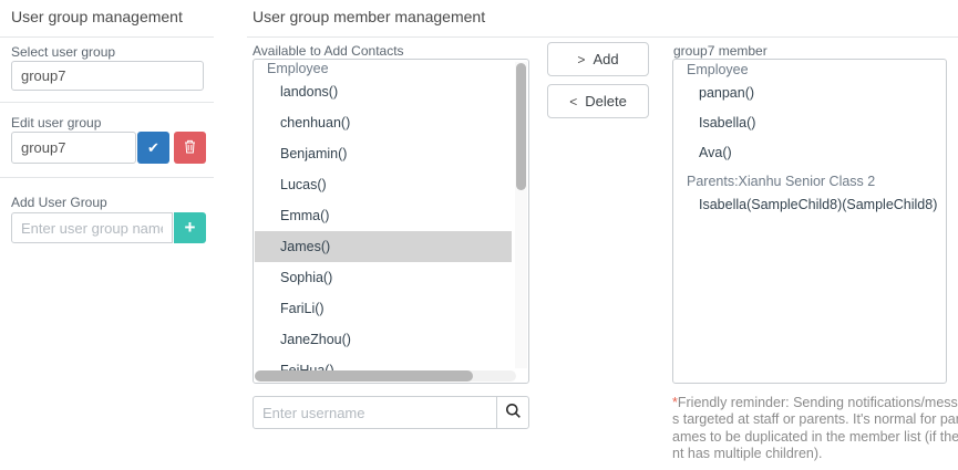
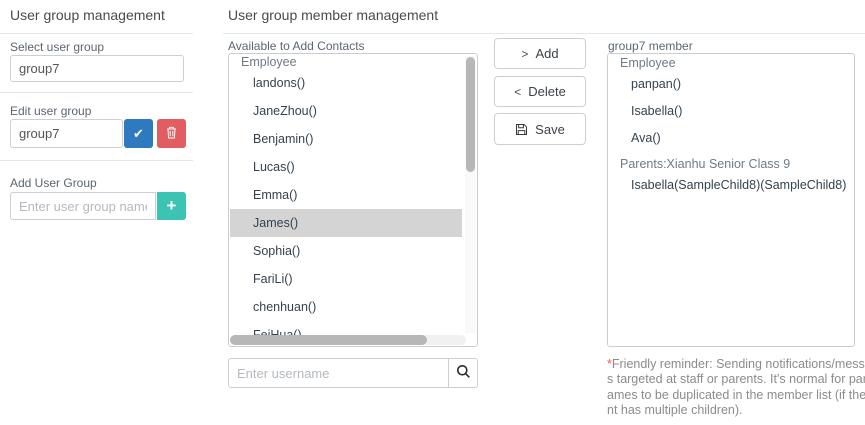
  User group management
  Select user group
  group7
  Edit user group
  group7
  ✔
  Add User Group
  Enter user group nam
  +
  User group member management
  Available to Add Contacts
  Employee
  landons()
- chenhuan()
+ JaneZhou()
  Benjamin()
  Lucas()
  Emma()
  James()
  Sophia()
  FariLi()
- JaneZhou()
+ chenhuan()
  Enter username
  >
  Add
  <
  Delete
+ Save
  group7 member
  Employee
  panpan()
  Isabella()
  Ava()
- Parents:Xianhu Senior Class 2
+ Parents:Xianhu Senior Class 9
  Isabella(SampleChild8)(SampleChild8)
  *Friendly reminder: Sending notifications/mess
  s targeted at staff or parents. It's normal for pa
  ames to be duplicated in the member list (if the
  nt has multiple children).
